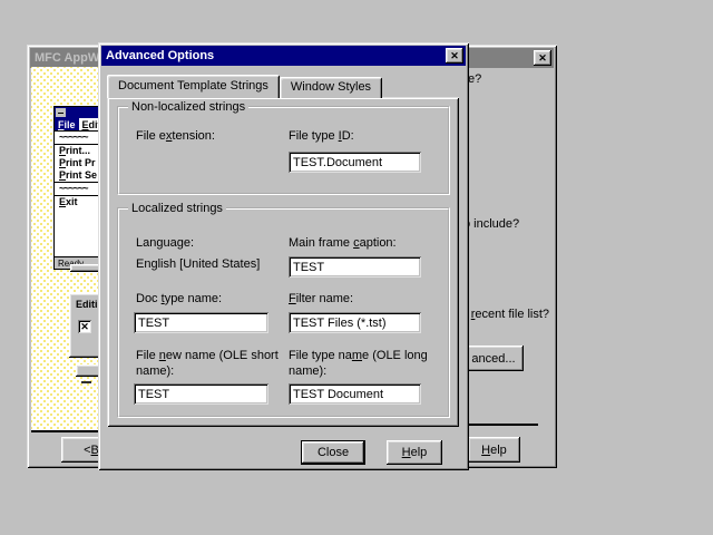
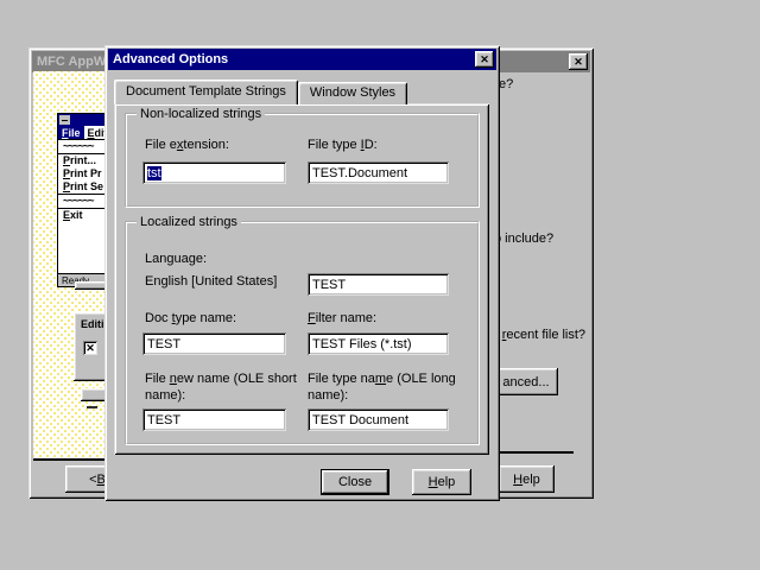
  MFC AppW
  ✕
  File
  Edi
  ~~~~~~
  Print...
  Print Pr
  Print Se
  ~~~~~~
  Exit
  Editi
  ✕
  e?
  include?
  recent file list?
  anced...
  H
  elp
  <
  B
  Advanced Options
  ✕
  Document Template Strings
  Window Styles
  Non-localized strings
  File extension:
  File type ID:
+ tst
  TEST.Document
  Localized strings
  Language:
  English [United States]
- Main frame caption:
  TEST
  Doc type name:
  TEST
  Filter name:
  TEST Files (*.tst)
  File new name (OLE short name):
  TEST
  File type name (OLE long name):
  TEST Document
  Close
  H
  elp
